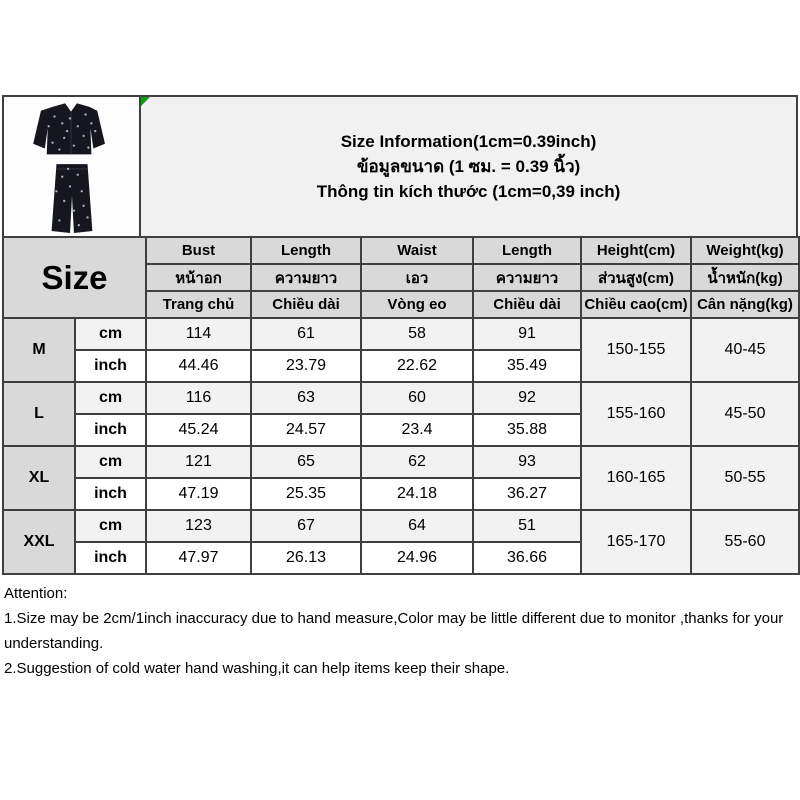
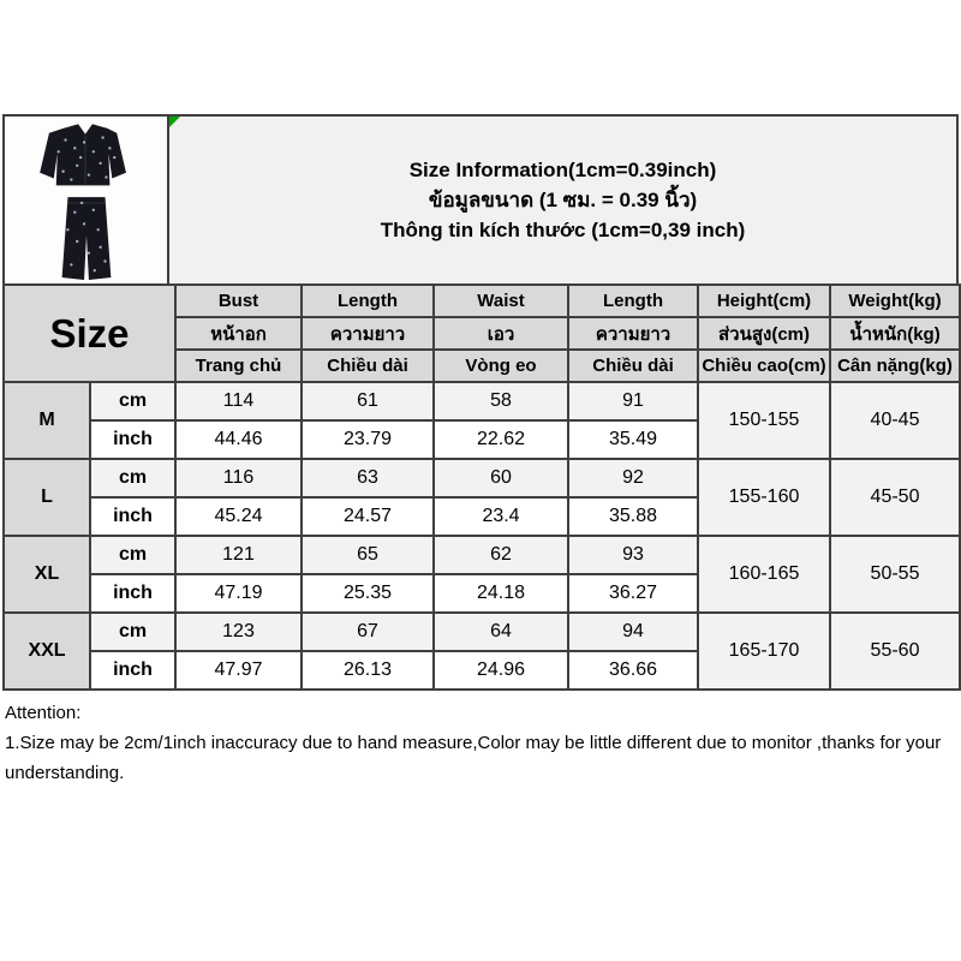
  Size Information(1cm=0.39inch)
  ข้อมูลขนาด (1 ซม. = 0.39 นิ้ว)
  Thông tin kích thước (1cm=0,39 inch)
  Size	Bust	Length	Waist	Length	Height(cm)	Weight(kg)
  หน้าอก	ความยาว	เอว	ความยาว	ส่วนสูง(cm)	น้ำหนัก(kg)
  Trang chủ	Chiều dài	Vòng eo	Chiều dài	Chiều cao(cm)	Cân nặng(kg)
  M	cm	114	61	58	91	150-155	40-45
  inch	44.46	23.79	22.62	35.49
  L	cm	116	63	60	92	155-160	45-50
  inch	45.24	24.57	23.4	35.88
  XL	cm	121	65	62	93	160-165	50-55
  inch	47.19	25.35	24.18	36.27
- XXL	cm	123	67	64	51	165-170	55-60
+ XXL	cm	123	67	64	94	165-170	55-60
  inch	47.97	26.13	24.96	36.66
  Attention:
  1.Size may be 2cm/1inch inaccuracy due to hand measure,Color may be little different due to monitor ,thanks for your understanding.
- 2.Suggestion of cold water hand washing,it can help items keep their shape.
